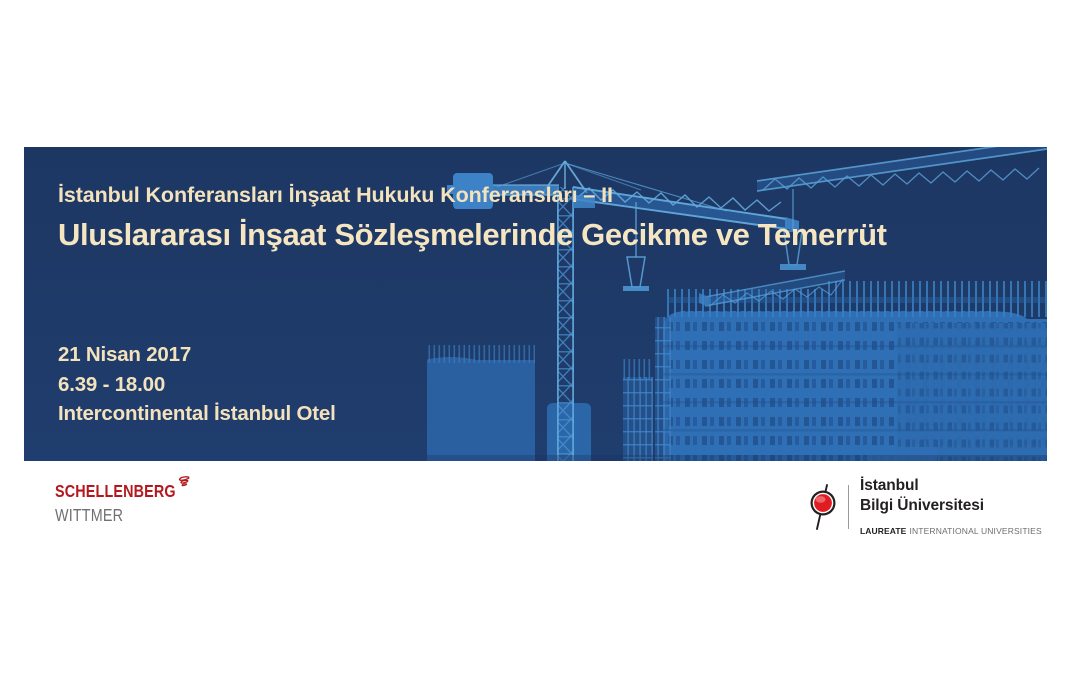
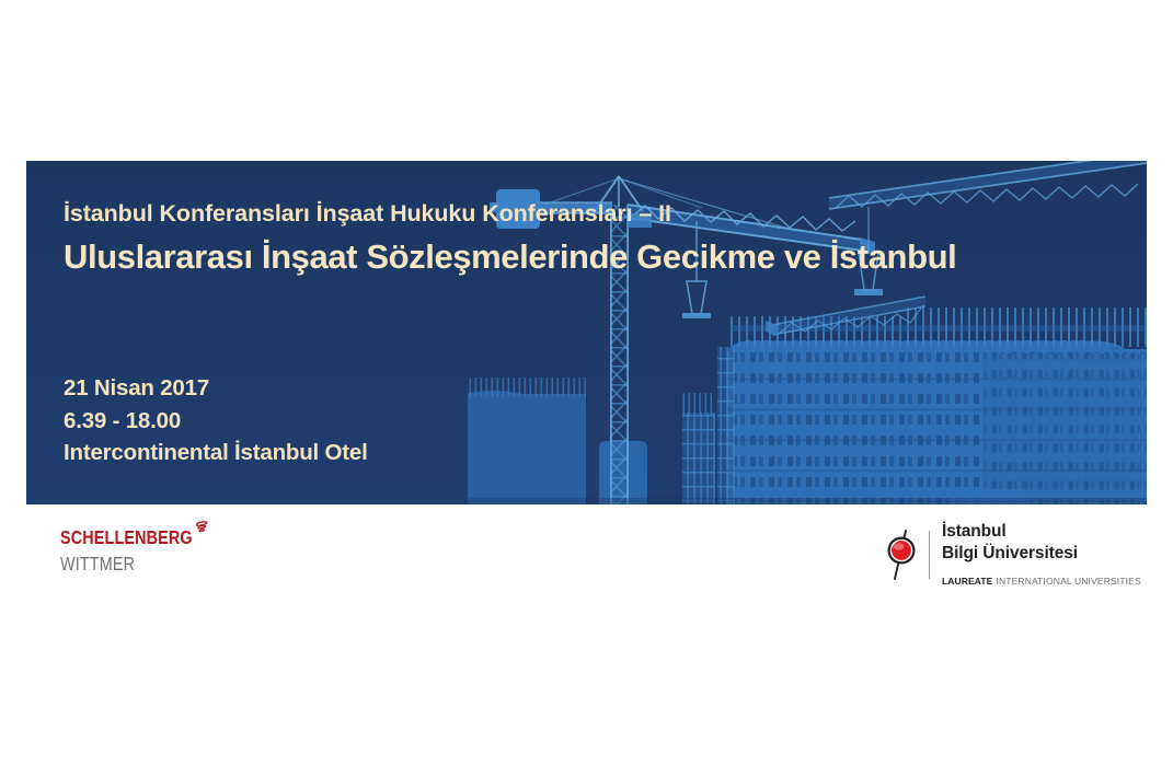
  İstanbul Konferansları İnşaat Hukuku Konferansları – II
- Uluslararası İnşaat Sözleşmelerinde Gecikme ve Temerrüt
+ Uluslararası İnşaat Sözleşmelerinde Gecikme ve İstanbul
  21 Nisan 2017
  6.39 - 18.00
  Intercontinental İstanbul Otel
  SCHELLENBERG WITTMER
  İstanbul
  Bilgi Üniversitesi
  LAUREATE INTERNATIONAL UNIVERSITIES
